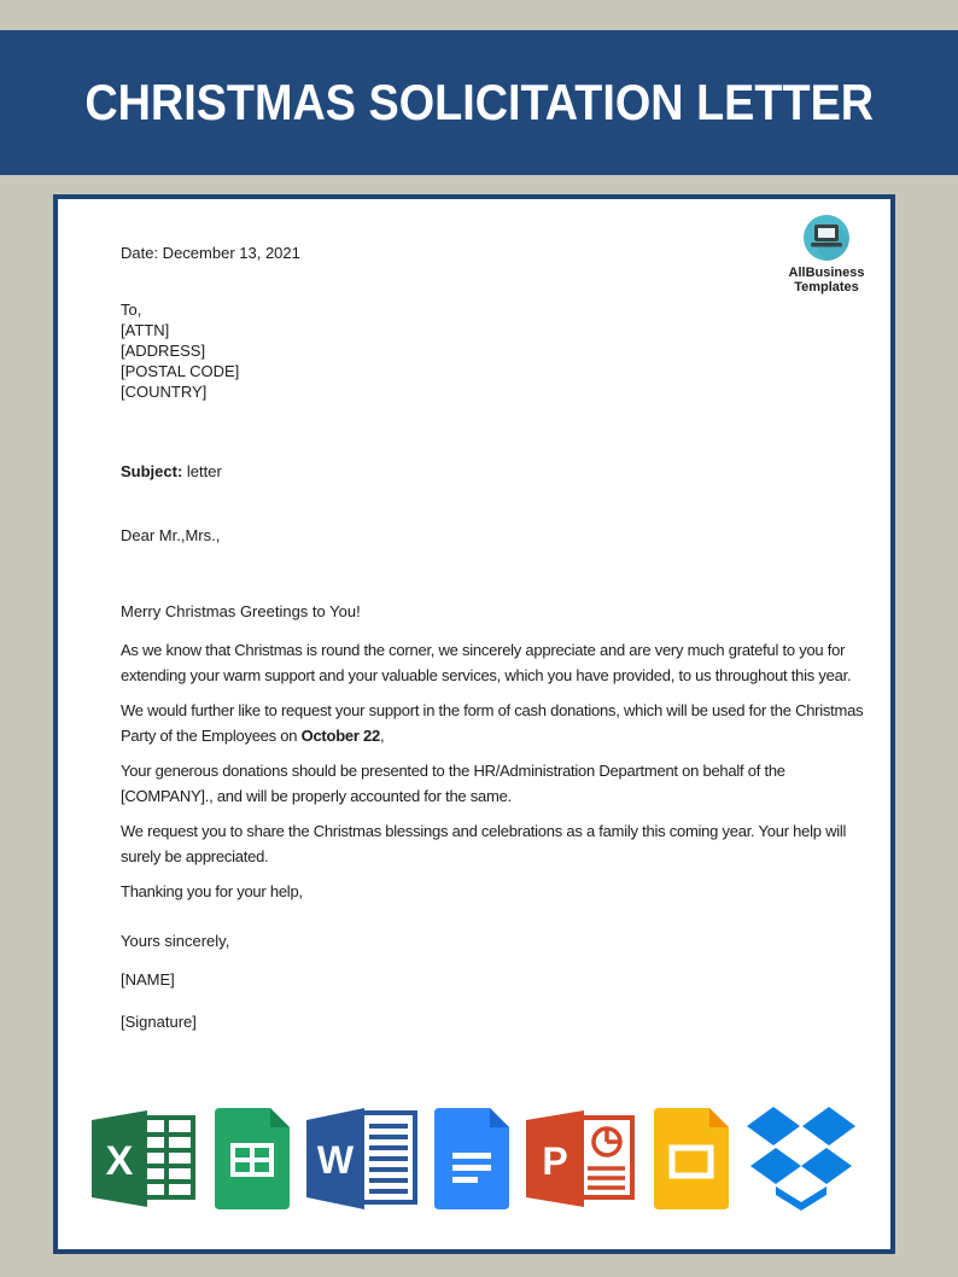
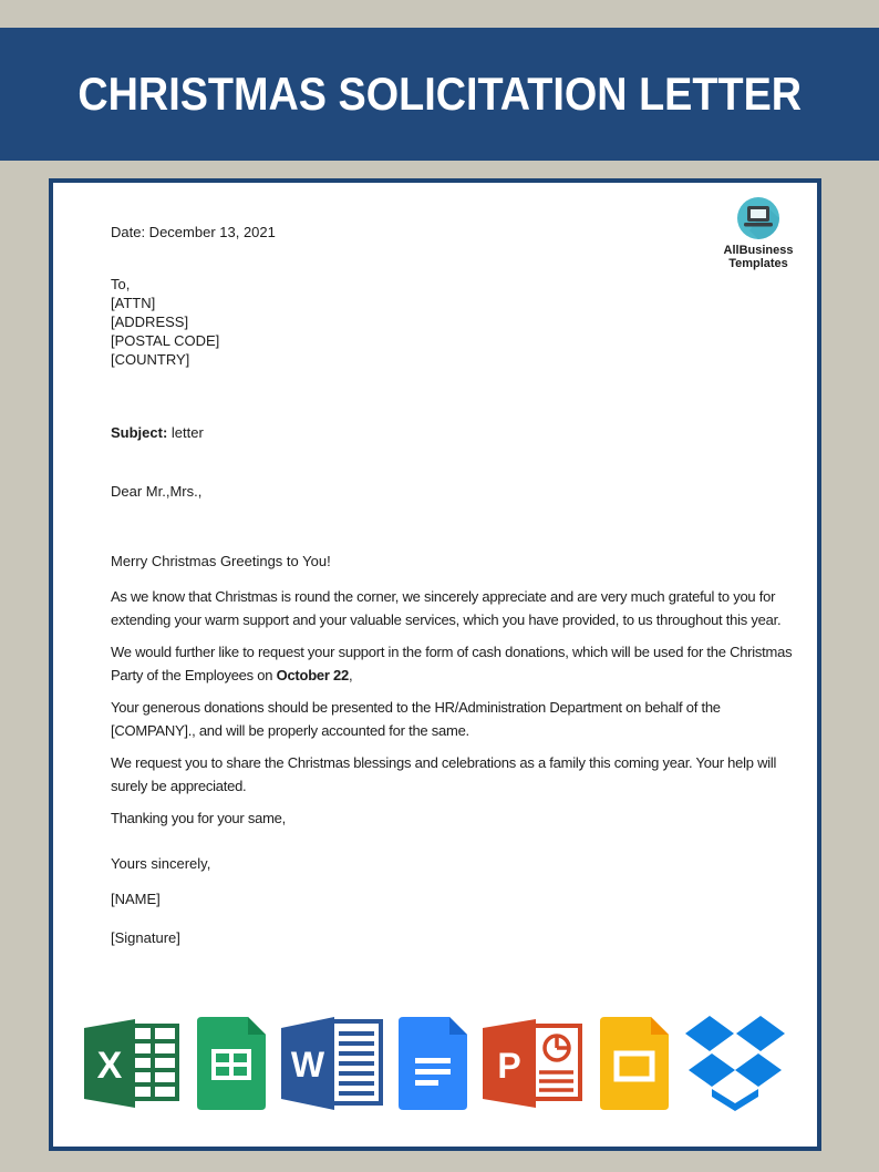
  CHRISTMAS SOLICITATION LETTER
  AllBusiness
  Templates
  Date: December 13, 2021
  To,
  [ATTN]
  [ADDRESS]
  [POSTAL CODE]
  [COUNTRY]
  Subject: letter
  Dear Mr.,Mrs.,
  Merry Christmas Greetings to You!
  As we know that Christmas is round the corner, we sincerely appreciate and are very much grateful to you for extending your warm support and your valuable services, which you have provided, to us throughout this year.
  We would further like to request your support in the form of cash donations, which will be used for the Christmas Party of the Employees on October 22,
  Your generous donations should be presented to the HR/Administration Department on behalf of the [COMPANY]., and will be properly accounted for the same.
  We request you to share the Christmas blessings and celebrations as a family this coming year. Your help will surely be appreciated.
- Thanking you for your help,
+ Thanking you for your same,
  Yours sincerely,
  [NAME]
  [Signature]
  X
  W
  P
